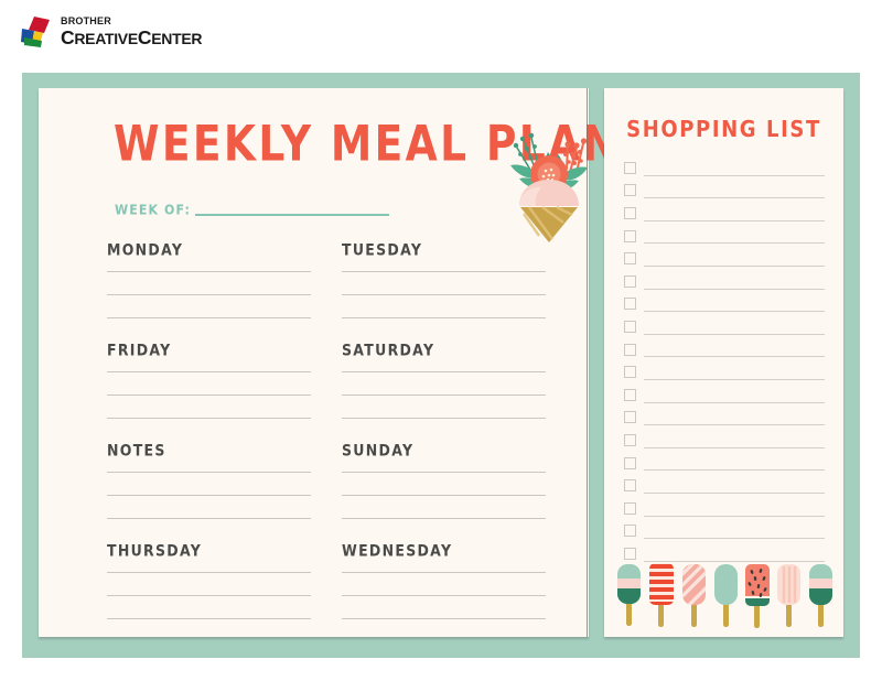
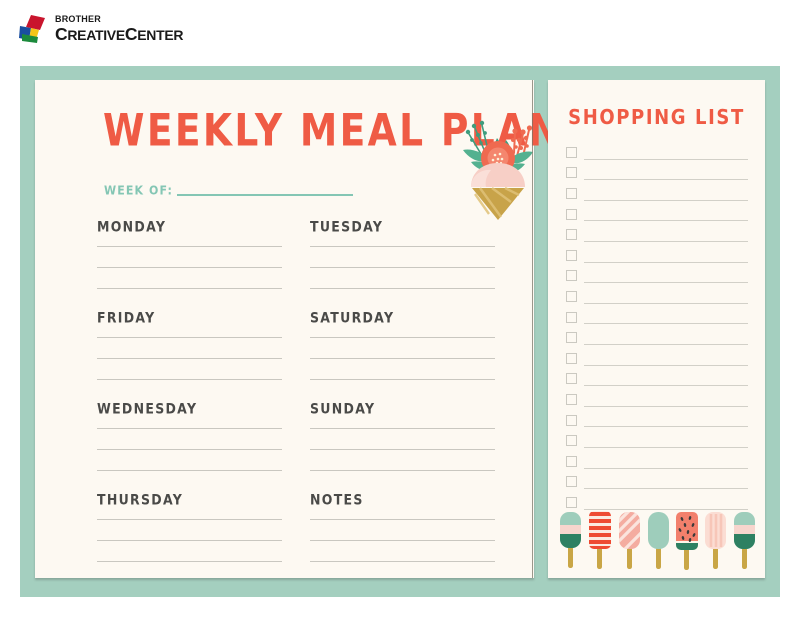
  BROTHER
  CREATIVECENTER
  WEEKLY MEAL PN
  WEEK OF:
  MONDAY
  FRIDAY
- NOTES
+ WEDNESDAY
  THURSDAY
  TUESDAY
  SATURDAY
  SUNDAY
- WEDNESDAY
+ NOTES
  SHOPPING LIST
